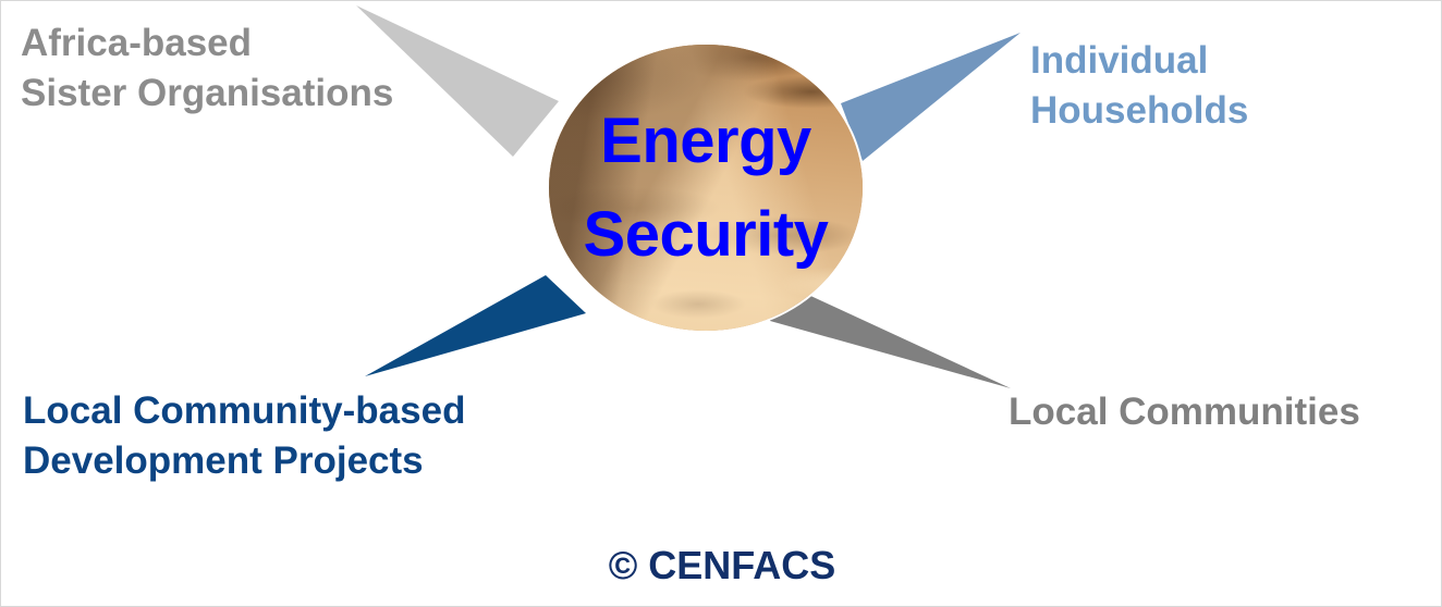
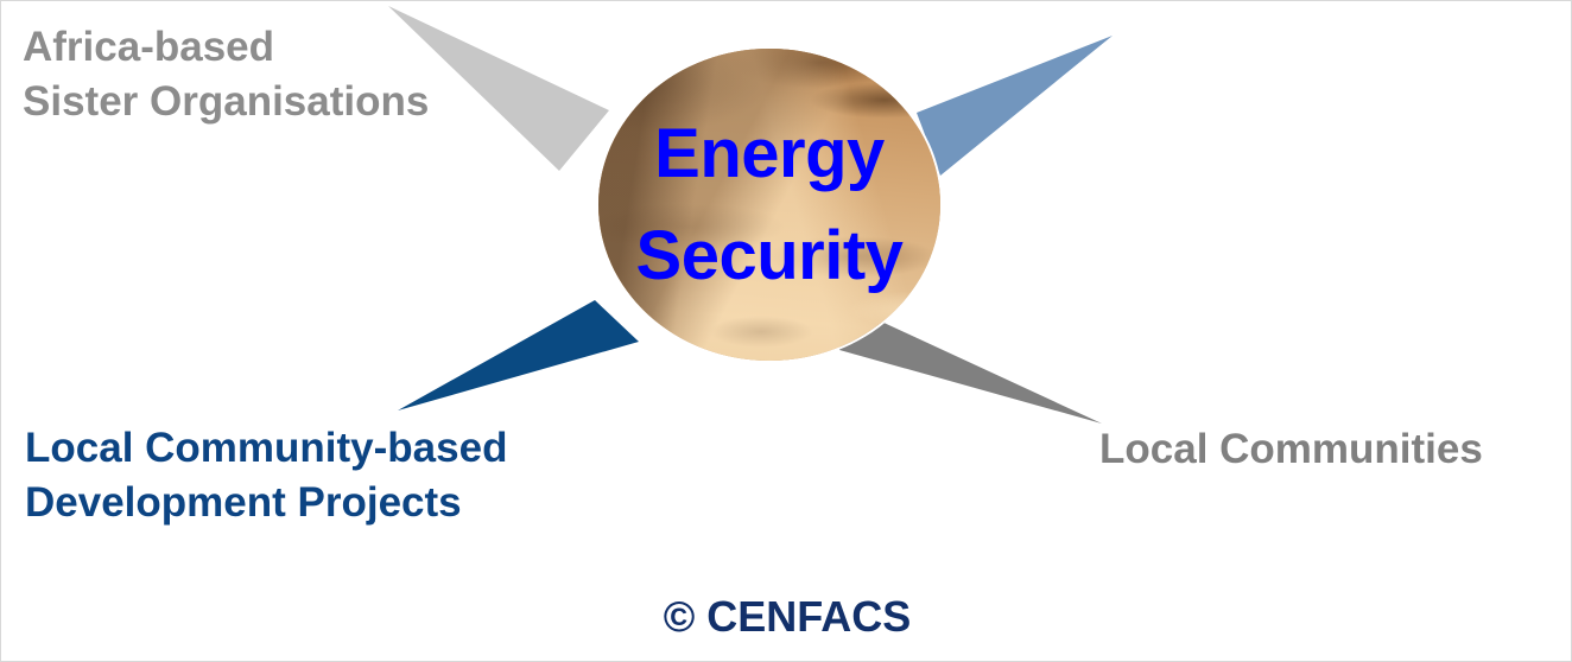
  Energy
  Security
  Africa-based
  Sister Organisations
- Individual
- Households
  Local Community-based
  Development Projects
  Local Communities
  © CENFACS
